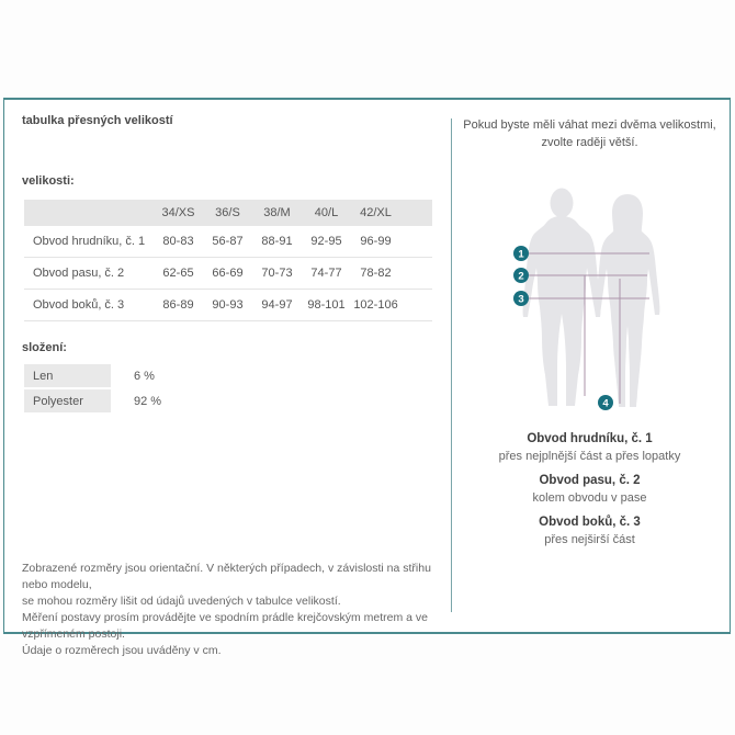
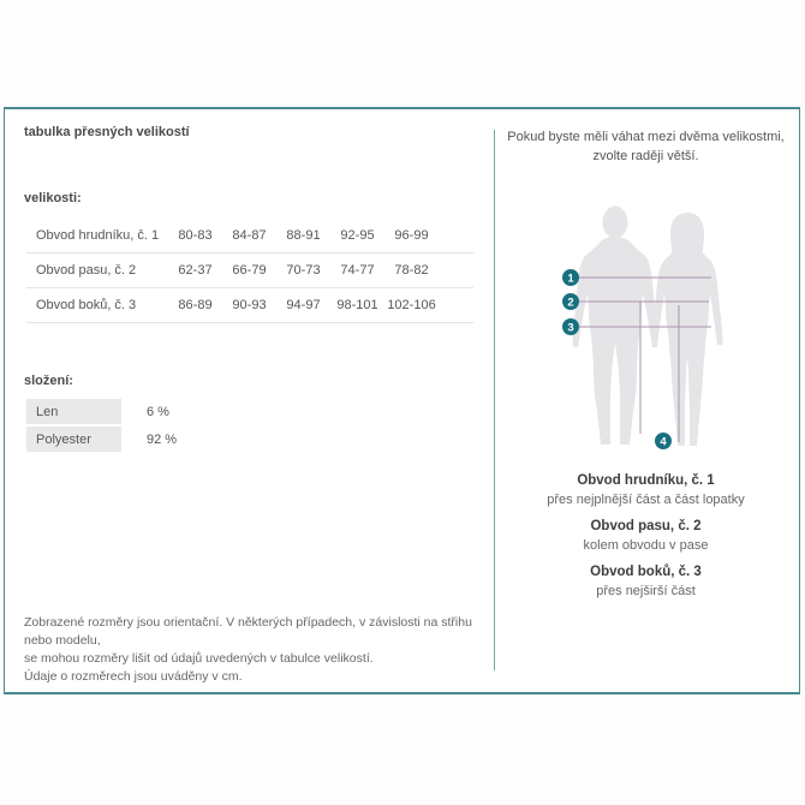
  tabulka přesných velikostí
  velikosti:
- 34/XS
- 36/S
- 38/M
- 40/L
- 42/XL
  Obvod hrudníku, č. 1
  80-83
- 56-87
+ 84-87
  88-91
  92-95
  96-99
  Obvod pasu, č. 2
- 62-65
+ 62-37
- 66-69
+ 66-79
  70-73
  74-77
  78-82
  Obvod boků, č. 3
  86-89
  90-93
  94-97
  98-101
  102-106
  složení:
  Len
  6 %
  Polyester
  92 %
  Zobrazené rozměry jsou orientační. V některých případech, v závislosti na střihu nebo modelu,
  se mohou rozměry lišit od údajů uvedených v tabulce velikostí.
- Měření postavy prosím provádějte ve spodním prádle krejčovským metrem a ve vzpřímeném postoji.
  Údaje o rozměrech jsou uváděny v cm.
  Pokud byste měli váhat mezi dvěma velikostmi,
  zvolte raději větší.
  1
  2
  3
  4
  Obvod hrudníku, č. 1
- přes nejplnější část a přes lopatky
+ přes nejplnější část a část lopatky
  Obvod pasu, č. 2
  kolem obvodu v pase
  Obvod boků, č. 3
  přes nejširší část
